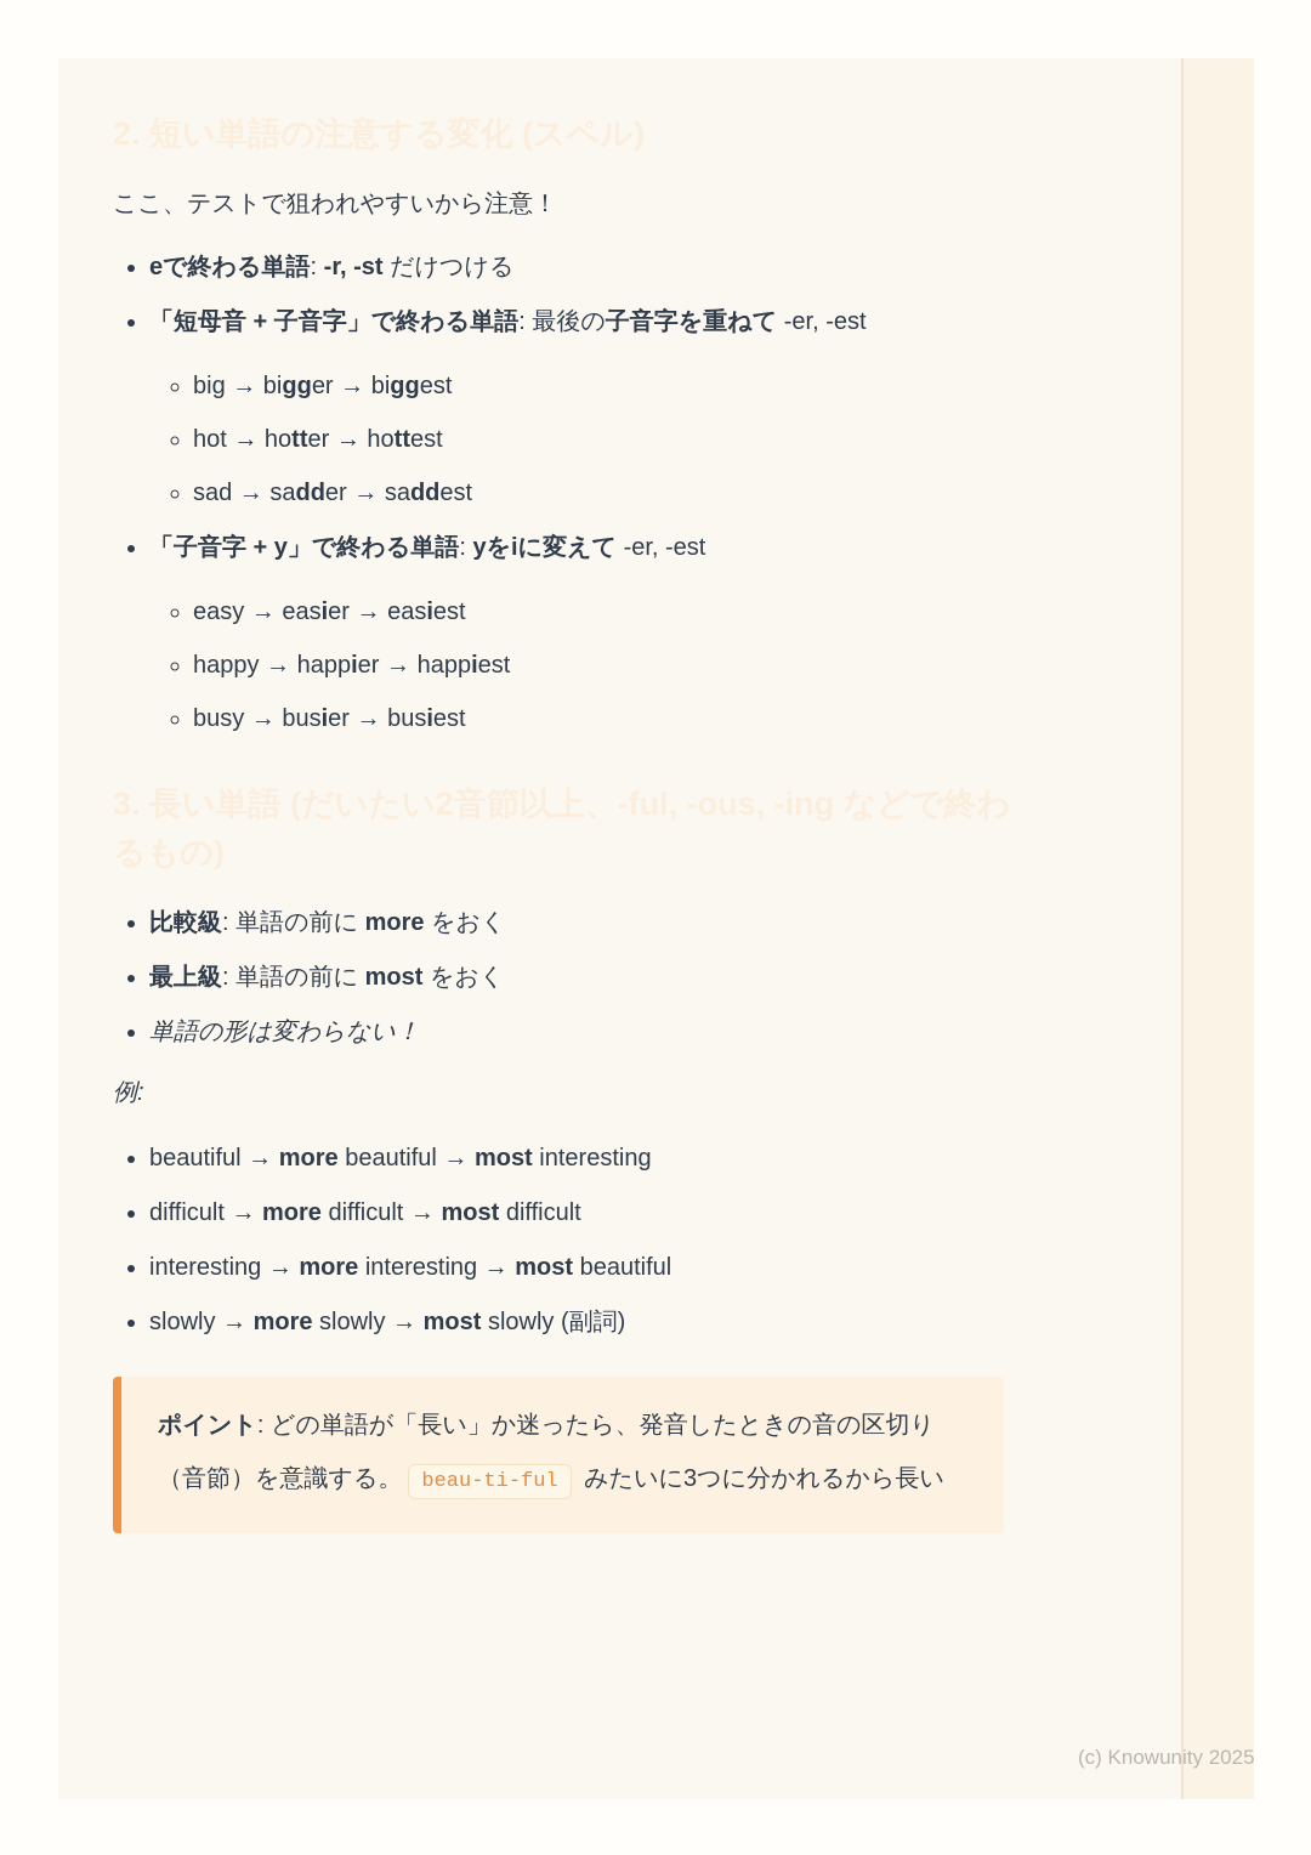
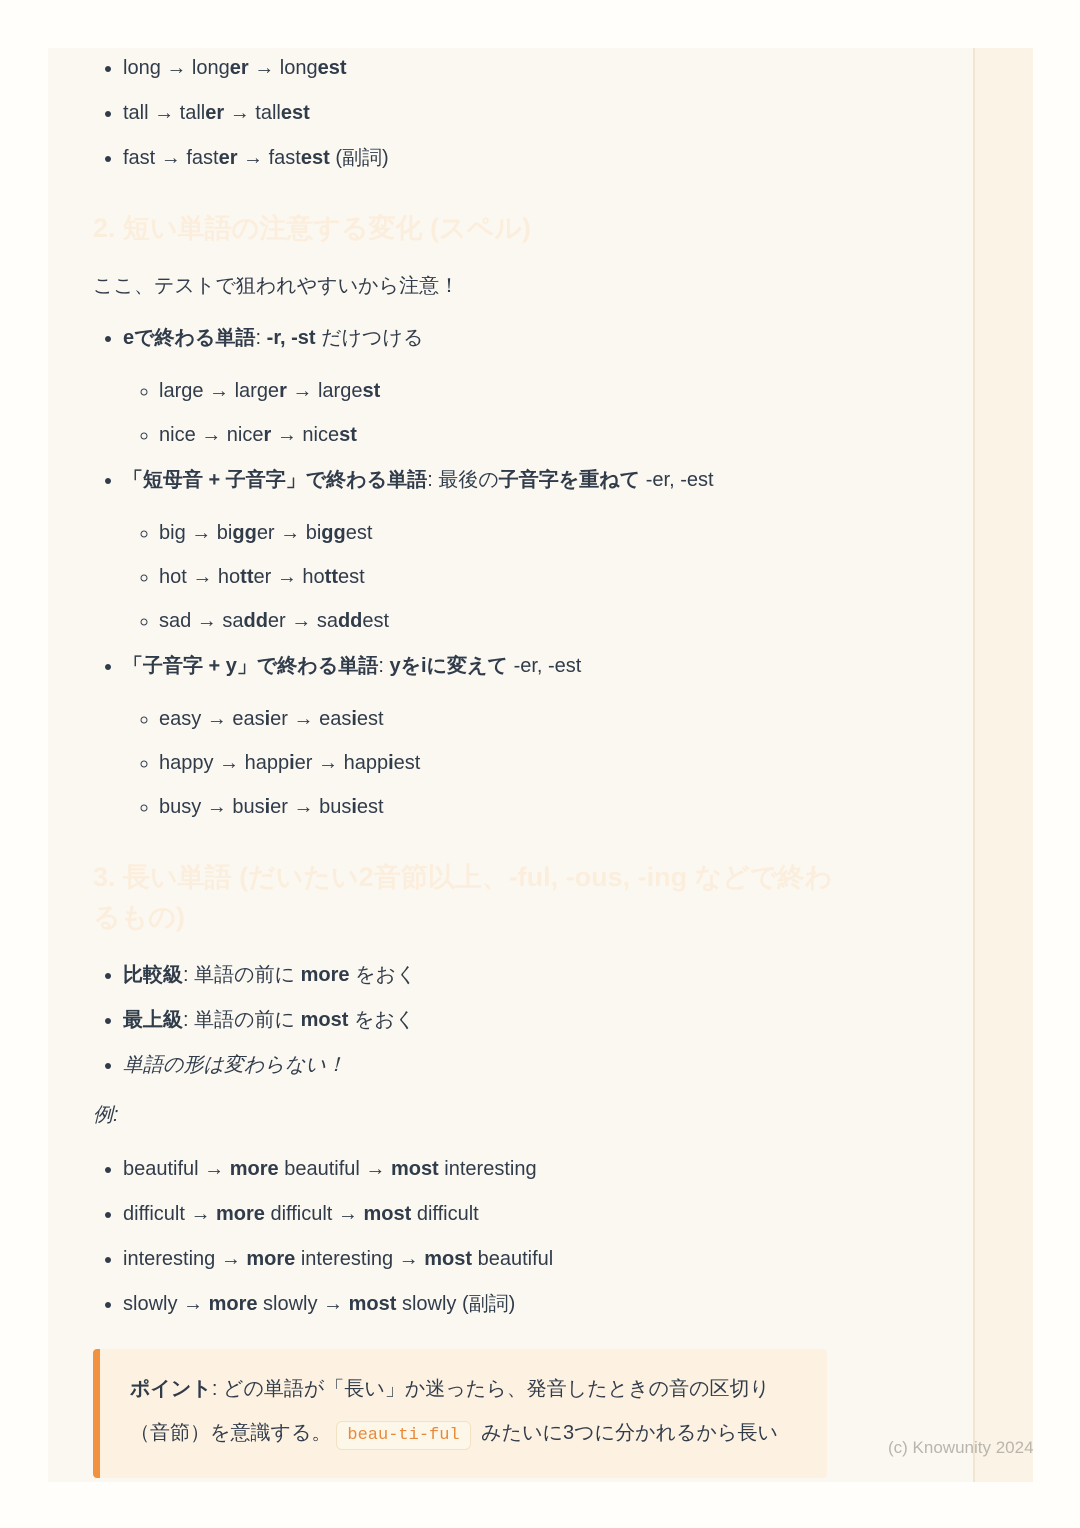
+ long → longer → longest
+ tall → taller → tallest
+ fast → faster → fastest (副詞)
  ここ、テストで狙われやすいから注意！
  eで終わる単語: -r, -st だけつける
+ large → larger → largest
+ nice → nicer → nicest
  「短母音 + 子音字」で終わる単語: 最後の子音字を重ねて -er, -est
  big → bigger → biggest
  hot → hotter → hottest
  sad → sadder → saddest
  「子音字 + y」で終わる単語: yをiに変えて -er, -est
  easy → easier → easiest
  happy → happier → happiest
  busy → busier → busiest
  比較級: 単語の前に more をおく
  最上級: 単語の前に most をおく
  単語の形は変わらない！
  例:
  beautiful → more beautiful → most interesting
  difficult → more difficult → most difficult
  interesting → more interesting → most beautiful
  slowly → more slowly → most slowly (副詞)
  ポイント: どの単語が「長い」か迷ったら、発音したときの音の区切り（音節）を意識する。 beau-ti-ful みたいに3つに分かれるから長い
- (c) Knowunity 2025
+ (c) Knowunity 2024
